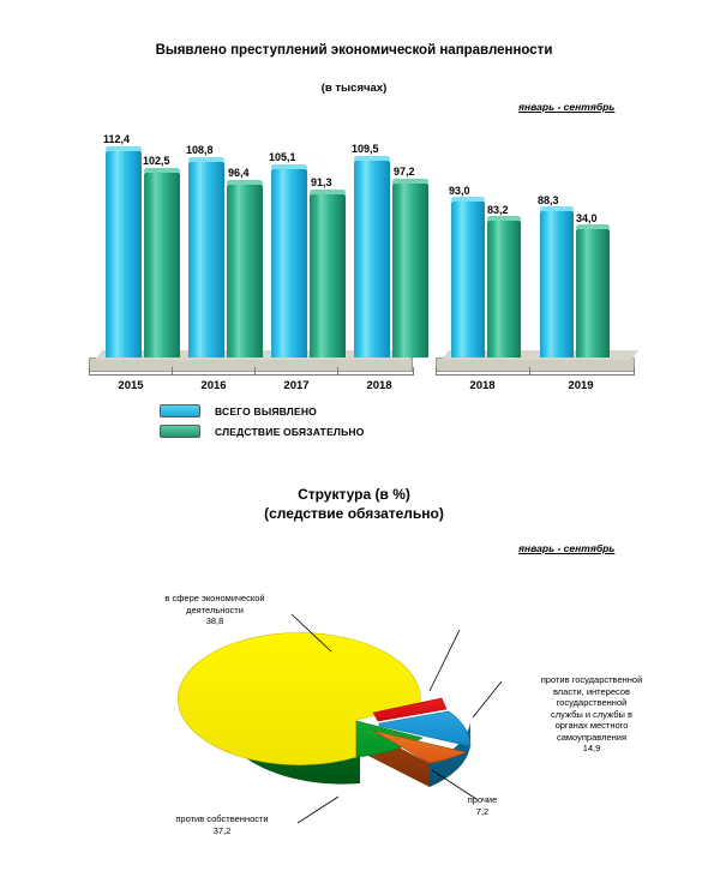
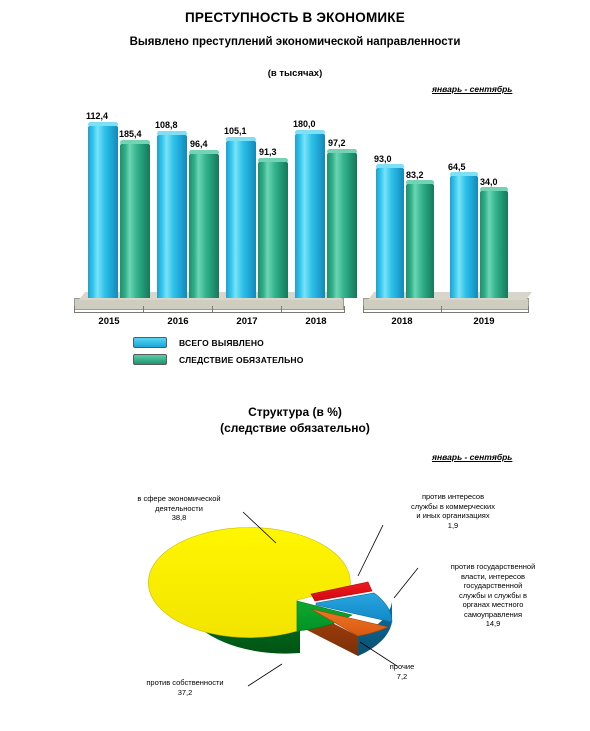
+ ПРЕСТУПНОСТЬ В ЭКОНОМИКЕ
  Выявлено преступлений экономической направленности
  (в тысячах)
  январь - сентябрь
  112,4
- 102,5
+ 185,4
  108,8
  96,4
  105,1
  91,3
- 109,5
+ 180,0
  97,2
  93,0
  83,2
- 88,3
+ 64,5
  34,0
  2015
  2016
  2017
  2018
  2018
  2019
  ВСЕГО ВЫЯВЛЕНО
  СЛЕДСТВИЕ ОБЯЗАТЕЛЬНО
  Структура (в %)
  (следствие обязательно)
  январь - сентябрь
  в сфере экономической
  деятельности
  38,8
+ против интересов
+ службы в коммерческих
+ и иных организациях
+ 1,9
  против государственной
  власти, интересов
  государственной
  службы и службы в
  органах местного
  самоуправления
  14,9
  прочие
  7,2
  против собственности
  37,2
